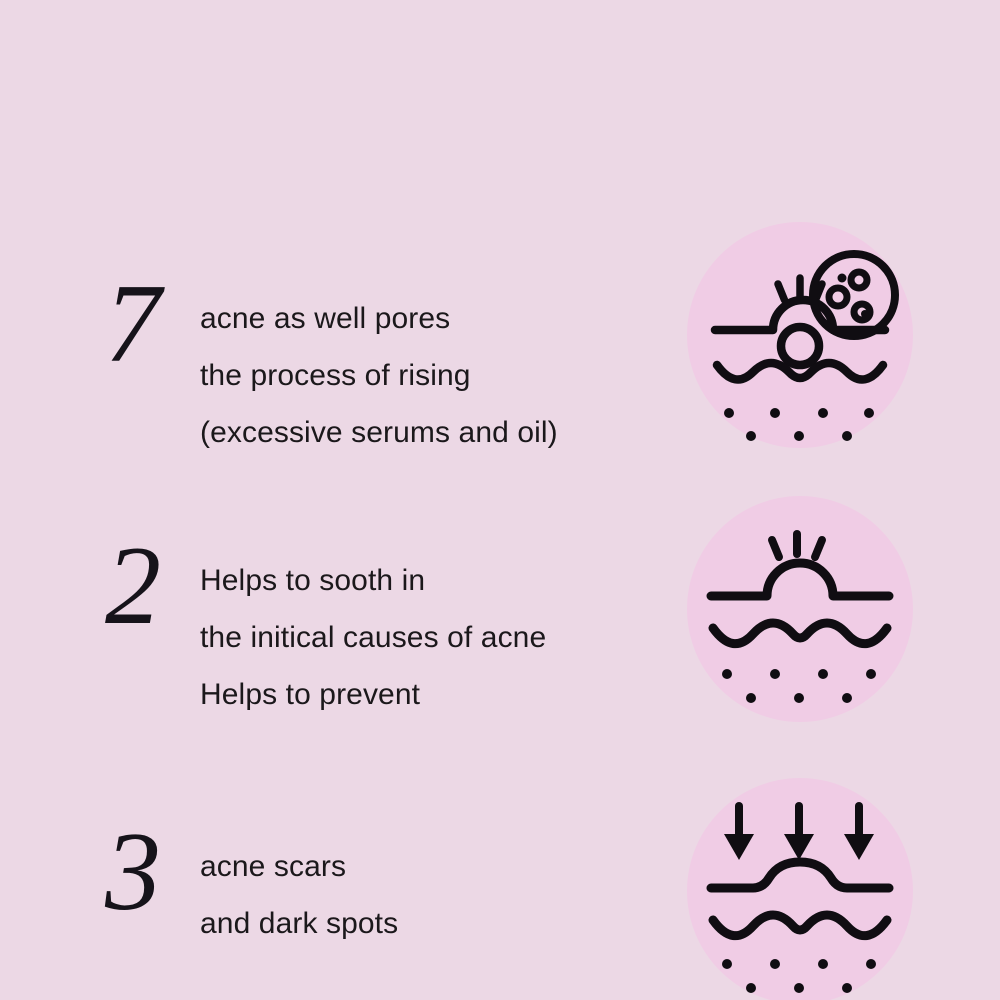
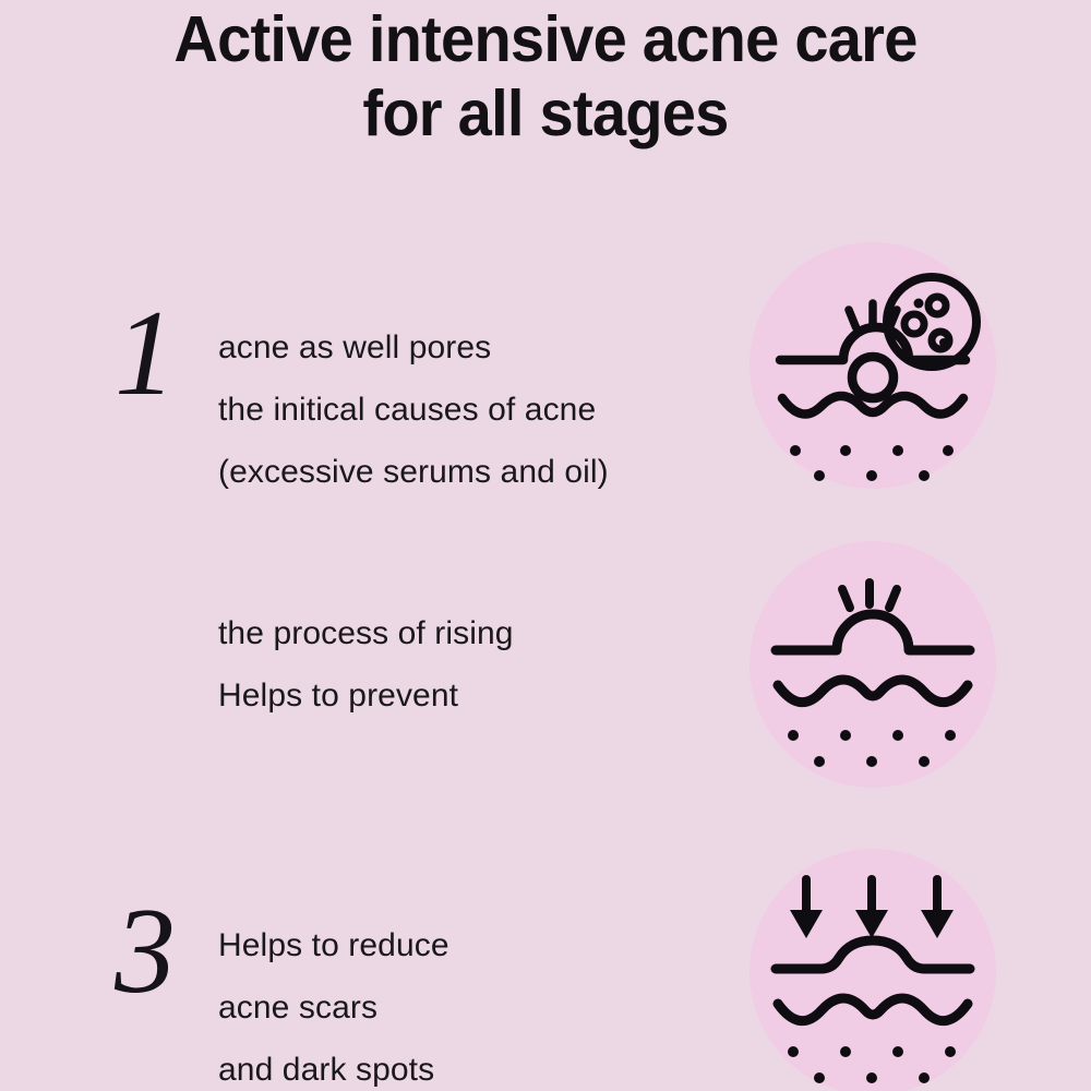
+ Active intensive acne care
+ for all stages
- 7
+ 1
  acne as well pores
- the process of rising
+ the initical causes of acne
  (excessive serums and oil)
- 2
- Helps to sooth in
- the initical causes of acne
+ the process of rising
  Helps to prevent
  3
+ Helps to reduce
  acne scars
  and dark spots
